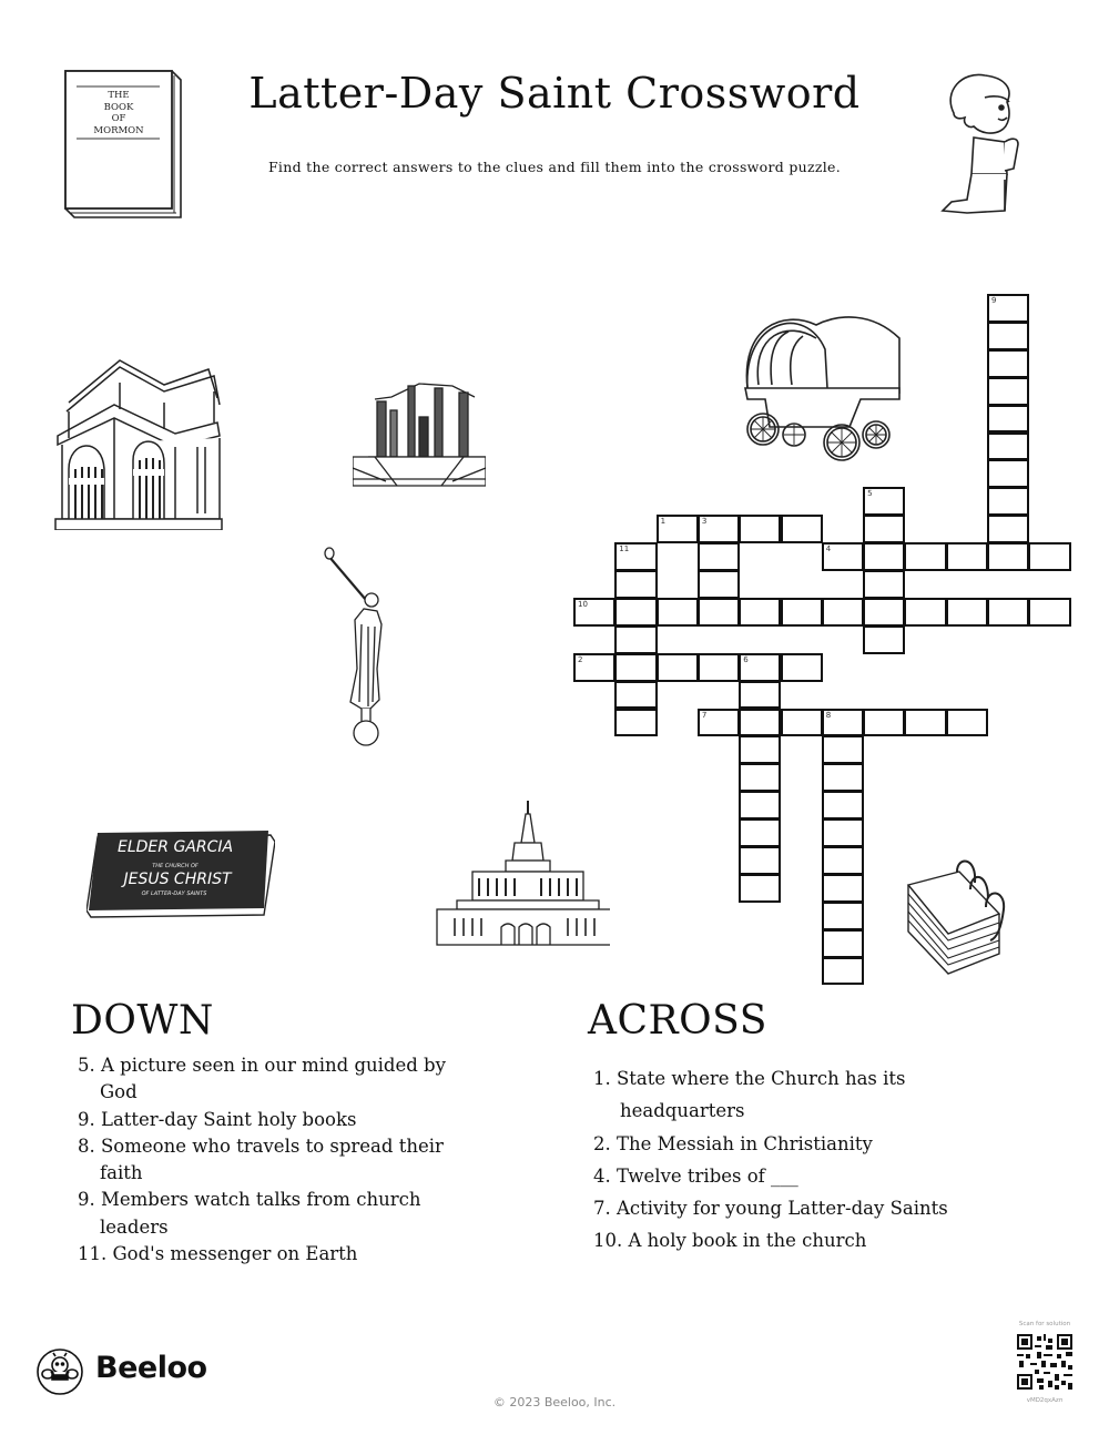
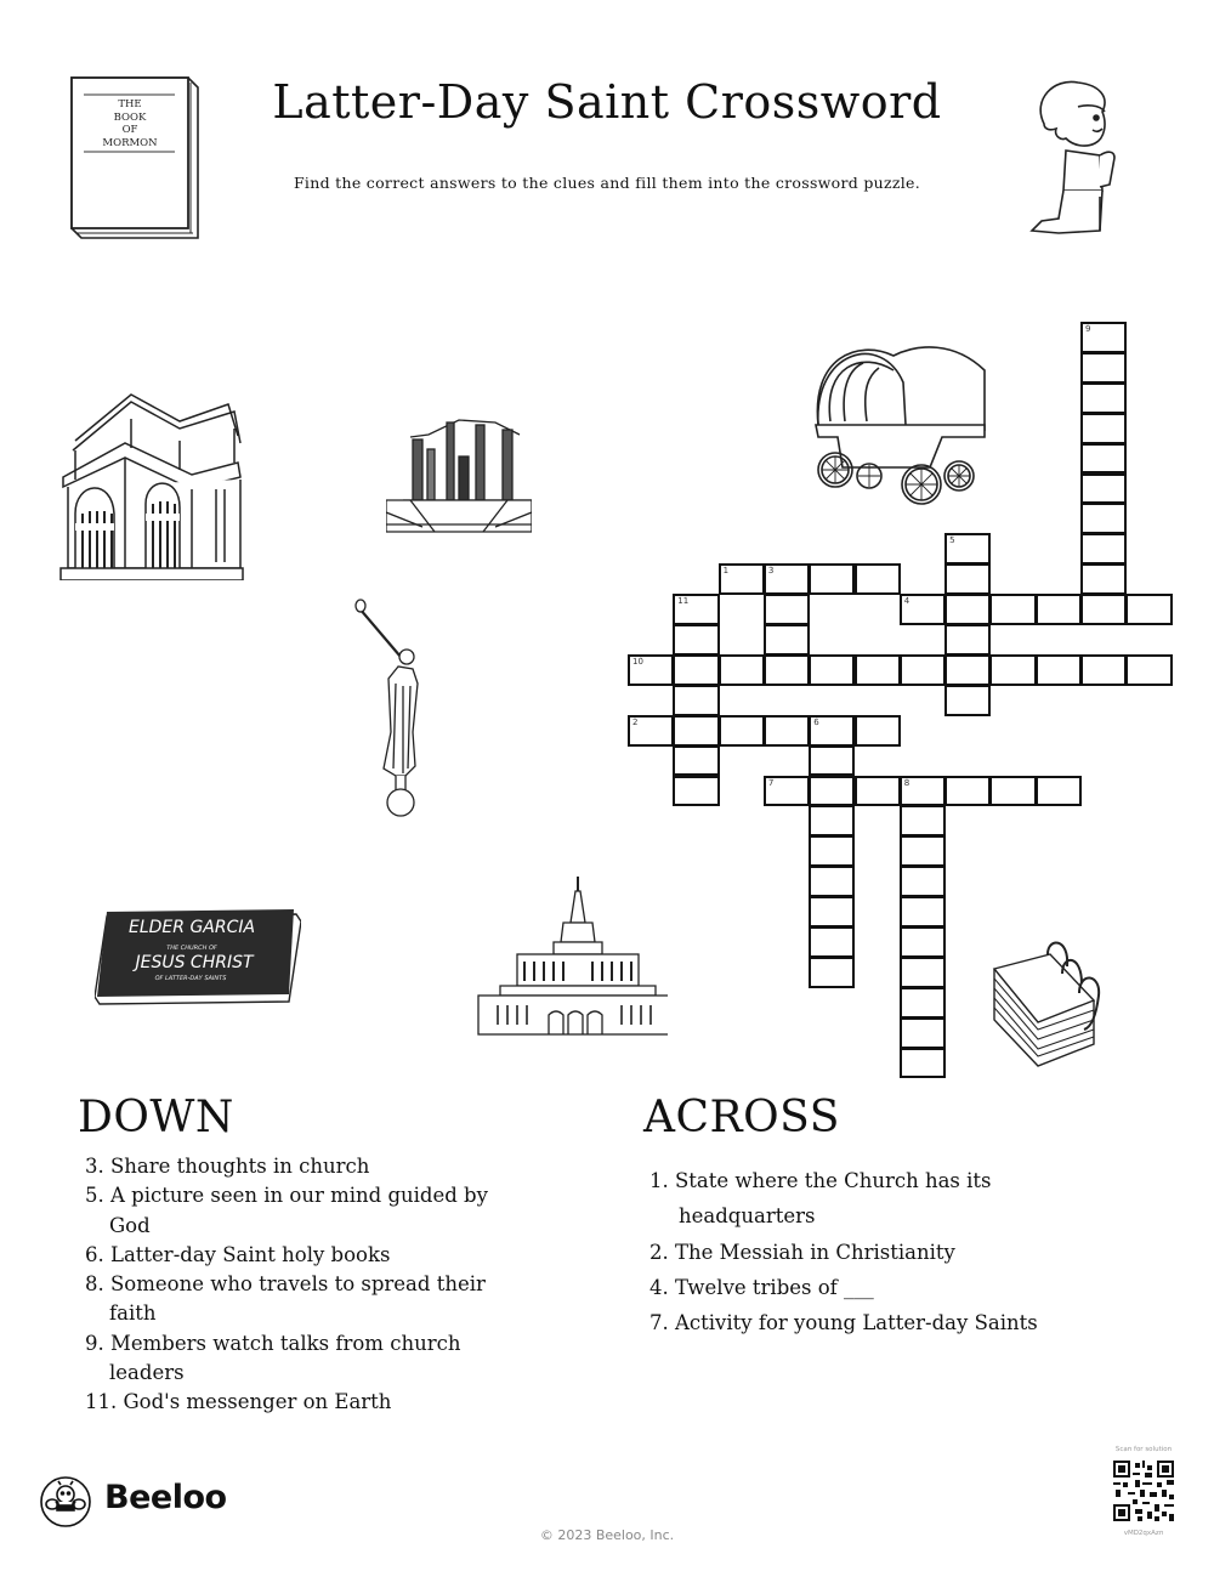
  Latter-Day Saint Crossword
  Find the correct answers to the clues and fill them into the crossword puzzle.
  THE
  BOOK
  OF
  MORMON
  ELDER GARCIA
  JESUS CHRIST
  9
  5
  1
  3
  11
  4
  10
  2
  6
  7
  8
  DOWN
+ 3. Share thoughts in church
  5. A picture seen in our mind guided by
  God
- 9. Latter-day Saint holy books
+ 6. Latter-day Saint holy books
  8. Someone who travels to spread their
  faith
  9. Members watch talks from church
  leaders
  11. God's messenger on Earth
  ACROSS
  1. State where the Church has its
  headquarters
  2. The Messiah in Christianity
  4. Twelve tribes of ___
  7. Activity for young Latter-day Saints
- 10. A holy book in the church
  Beeloo
  © 2023 Beeloo, Inc.
